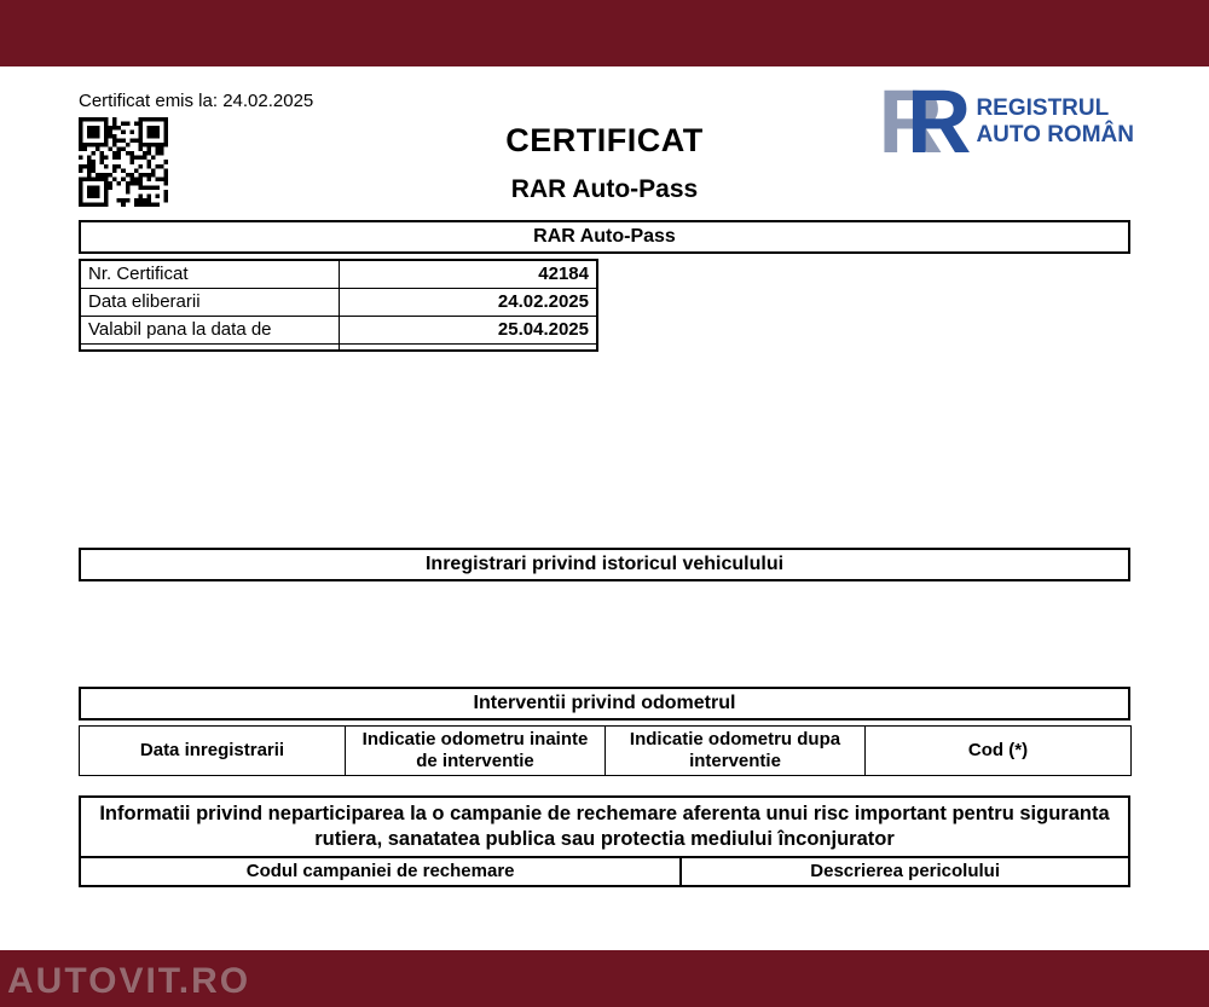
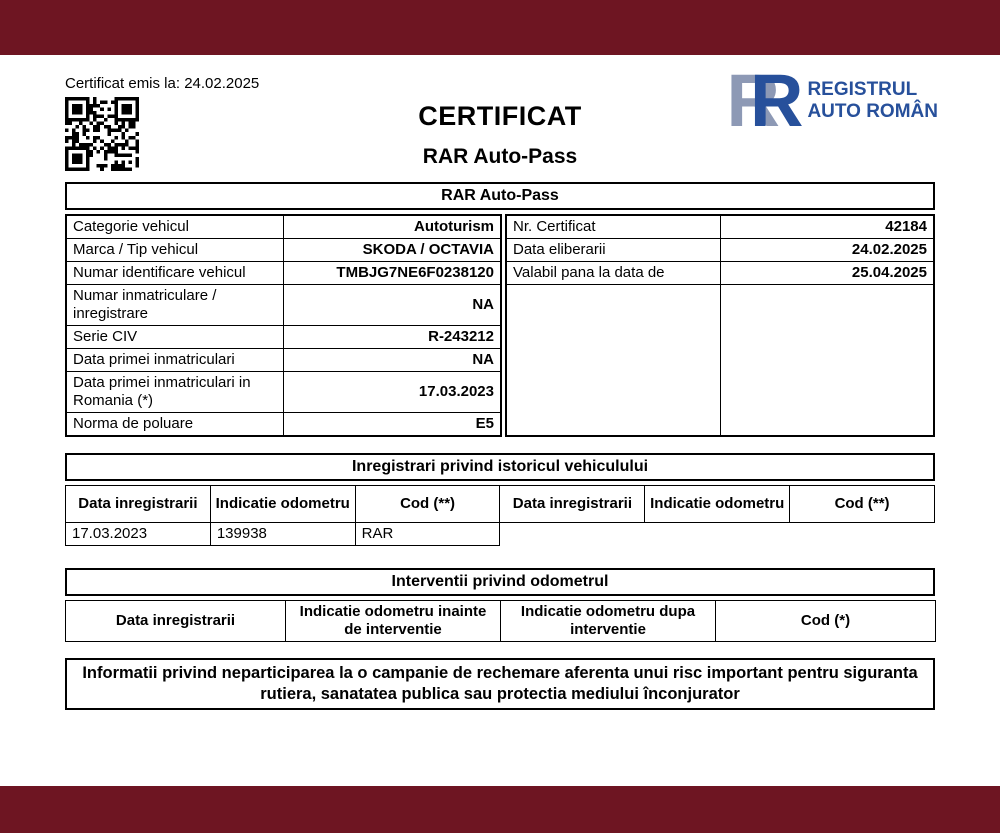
  Certificat emis la: 24.02.2025
  CERTIFICAT
  RAR Auto-Pass
  RR
  REGISTRUL
  AUTO ROMÂN
  RAR Auto-Pass
+ Categorie vehicul	Autoturism
+ Marca / Tip vehicul	SKODA / OCTAVIA
+ Numar identificare vehicul	TMBJG7NE6F0238120
+ Numar inmatriculare / inregistrare	NA
+ Serie CIV	R-243212
+ Data primei inmatriculari	NA
+ Data primei inmatriculari in Romania (*)	17.03.2023
+ Norma de poluare	E5
  Nr. Certificat	42184
  Data eliberarii	24.02.2025
  Valabil pana la data de	25.04.2025
  Inregistrari privind istoricul vehiculului
+ Data inregistrarii	Indicatie odometru	Cod (**)	Data inregistrarii	Indicatie odometru	Cod (**)
+ 17.03.2023	139938	RAR
  Interventii privind odometrul
  Data inregistrarii	Indicatie odometru inainte de interventie	Indicatie odometru dupa interventie	Cod (*)
  Informatii privind neparticiparea la o campanie de rechemare aferenta unui risc important pentru siguranta rutiera, sanatatea publica sau protectia mediului înconjurator
- Codul campaniei de rechemare	Descrierea pericolului
- AUTOVIT.RO
